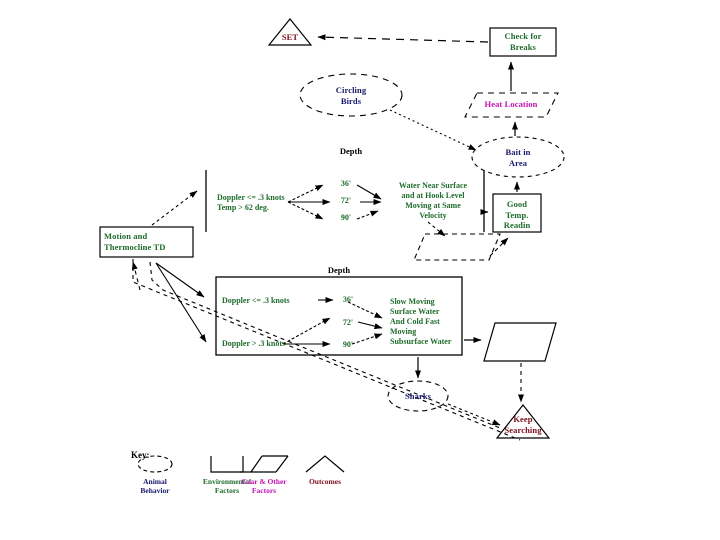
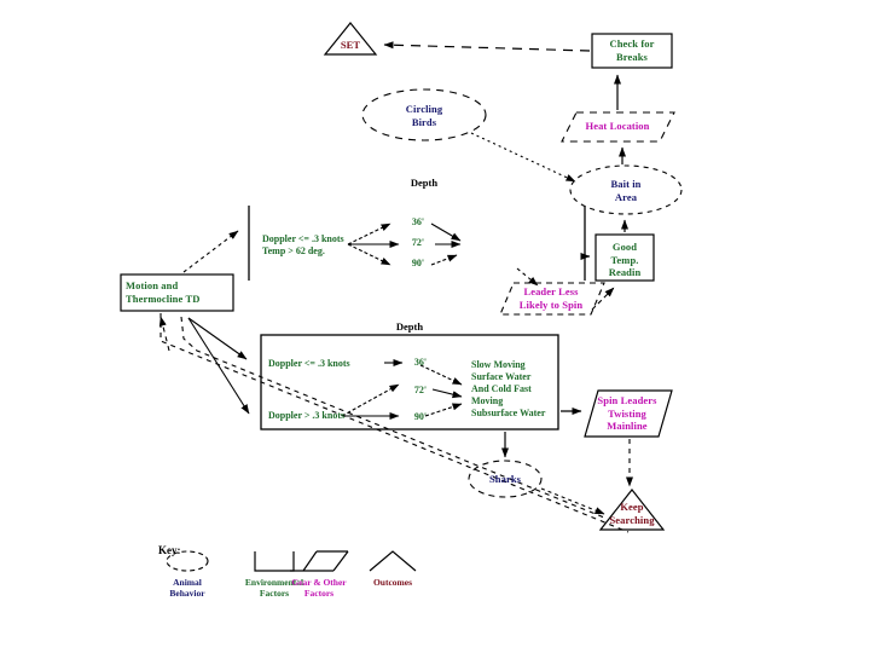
  SET
  Check for
  Breaks
  Circling
  Birds
  Heat Location
  Bait in
  Area
  Good
  Temp.
  Readin
  Motion and
  Thermocline TD
+ Leader Less
+ Likely to Spin
+ Spin Leaders
+ Twisting
+ Mainline
  Sharks
  Keep
  Searching
  Depth
  Doppler <= .3 knots
  Temp > 62 deg.
  36'
  72'
  90'
- Water Near Surface
- and at Hook Level
- Moving at Same
- Velocity
  Depth
  Doppler <= .3 knots
  Doppler > .3 knots
  36'
  72'
  90'
  Slow Moving
  Surface Water
  And Cold Fast
  Moving
  Subsurface Water
  Key:
  Animal
  Behavior
  Environmental
  Factors
  Gear & Other
  Factors
  Outcomes
